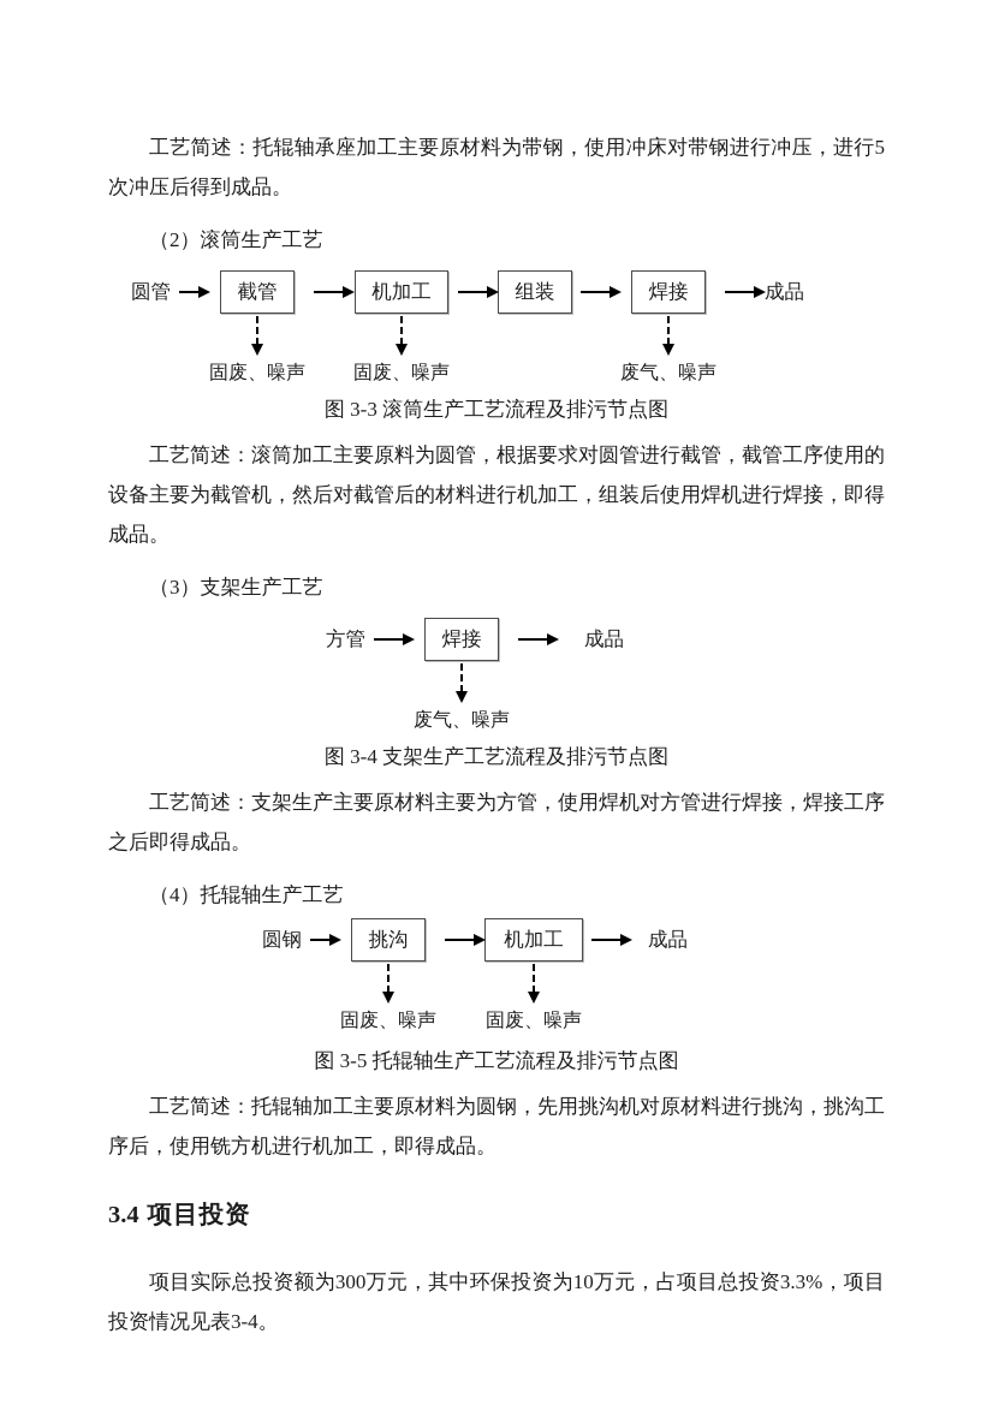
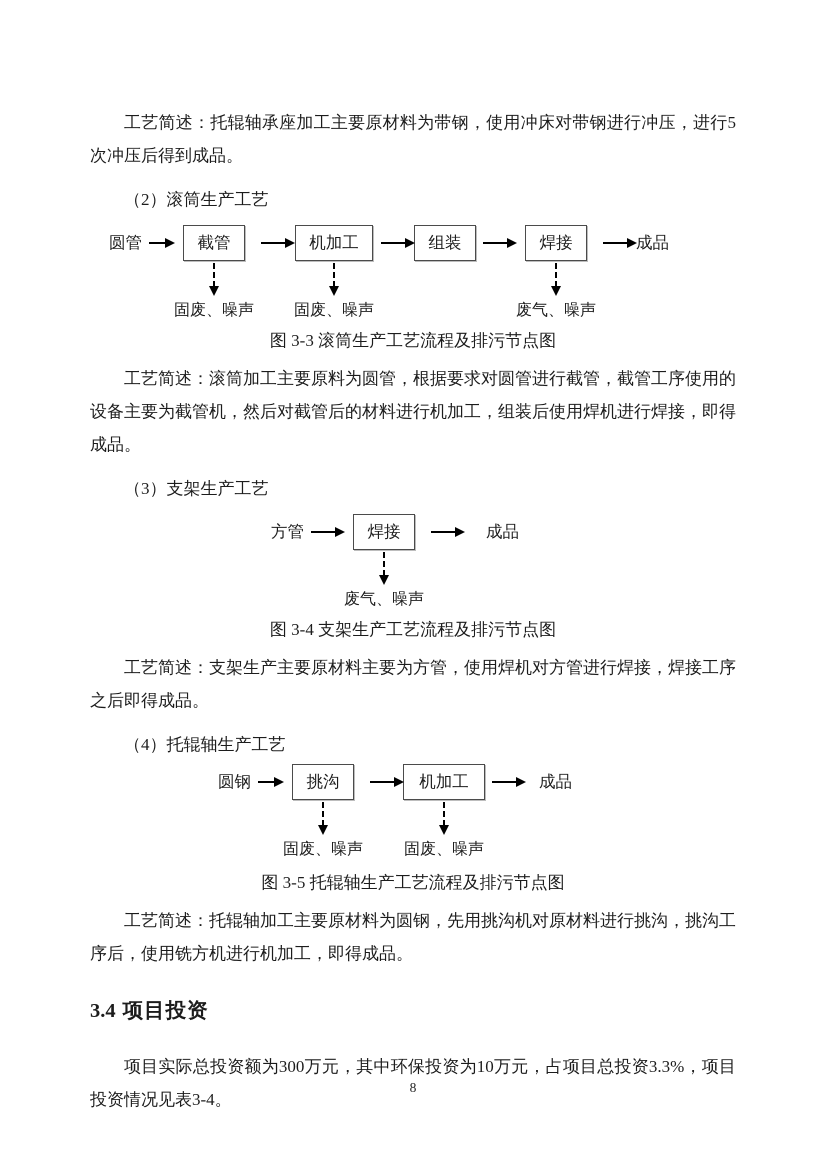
  工艺简述：托辊轴承座加工主要原材料为带钢，使用冲床对带钢进行冲压，进行5次冲压后得到成品。
  （2）滚筒生产工艺
  圆管
  截管
  固废、噪声
  机加工
  固废、噪声
  组装
  焊接
  废气、噪声
  成品
  图 3-3 滚筒生产工艺流程及排污节点图
  工艺简述：滚筒加工主要原料为圆管，根据要求对圆管进行截管，截管工序使用的设备主要为截管机，然后对截管后的材料进行机加工，组装后使用焊机进行焊接，即得成品。
  （3）支架生产工艺
  方管
  焊接
  废气、噪声
  成品
  图 3-4 支架生产工艺流程及排污节点图
  工艺简述：支架生产主要原材料主要为方管，使用焊机对方管进行焊接，焊接工序之后即得成品。
  （4）托辊轴生产工艺
  圆钢
  挑沟
  固废、噪声
  机加工
  固废、噪声
  成品
  图 3-5 托辊轴生产工艺流程及排污节点图
  工艺简述：托辊轴加工主要原材料为圆钢，先用挑沟机对原材料进行挑沟，挑沟工序后，使用铣方机进行机加工，即得成品。
  3.4 项目投资
  项目实际总投资额为300万元，其中环保投资为10万元，占项目总投资3.3%，项目投资情况见表3-4。
+ 8
